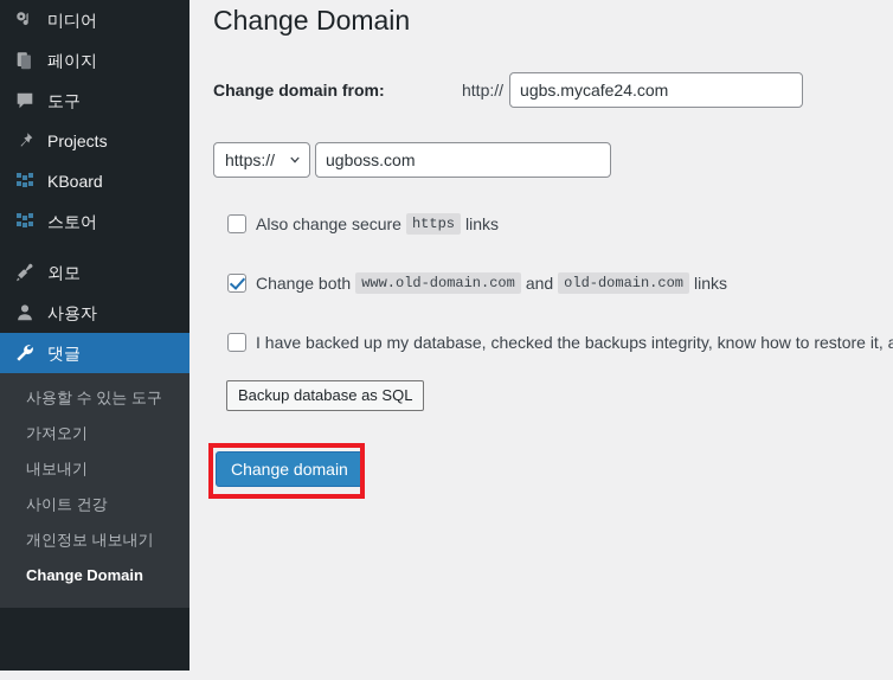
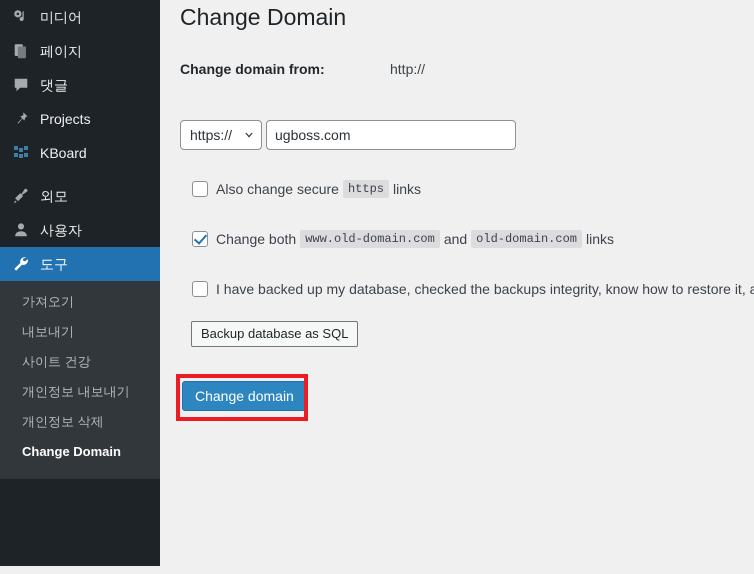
  미디어
  페이지
- 도구
+ 댓글
  Projects
  KBoard
- 스토어
  외모
  사용자
- 댓글
+ 도구
- 사용할 수 있는 도구
  가져오기
  내보내기
  사이트 건강
  개인정보 내보내기
+ 개인정보 삭제
  Change Domain
  Change Domain
  Change domain from:
  http://
- ugbs.mycafe24.com
  https://
  ugboss.com
  Also change secure
  https
  links
  Change both
  www.old-domain.com
  and
  old-domain.com
  links
  I have backed up my database, checked the backups integrity, know how to restore it, a
  Backup database as SQL
  Change domain
